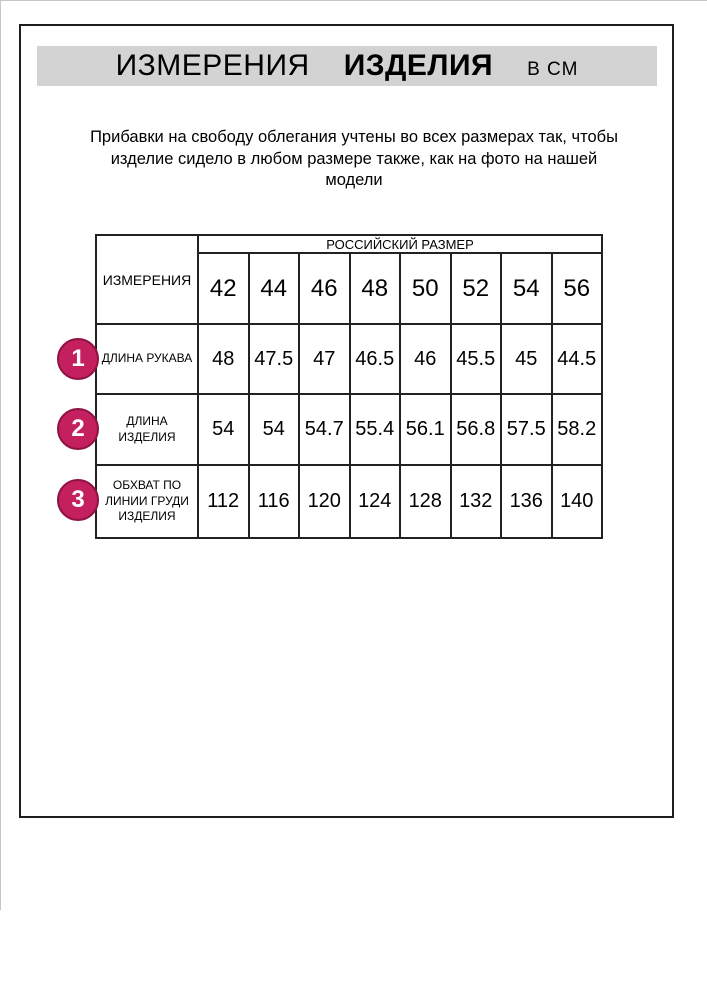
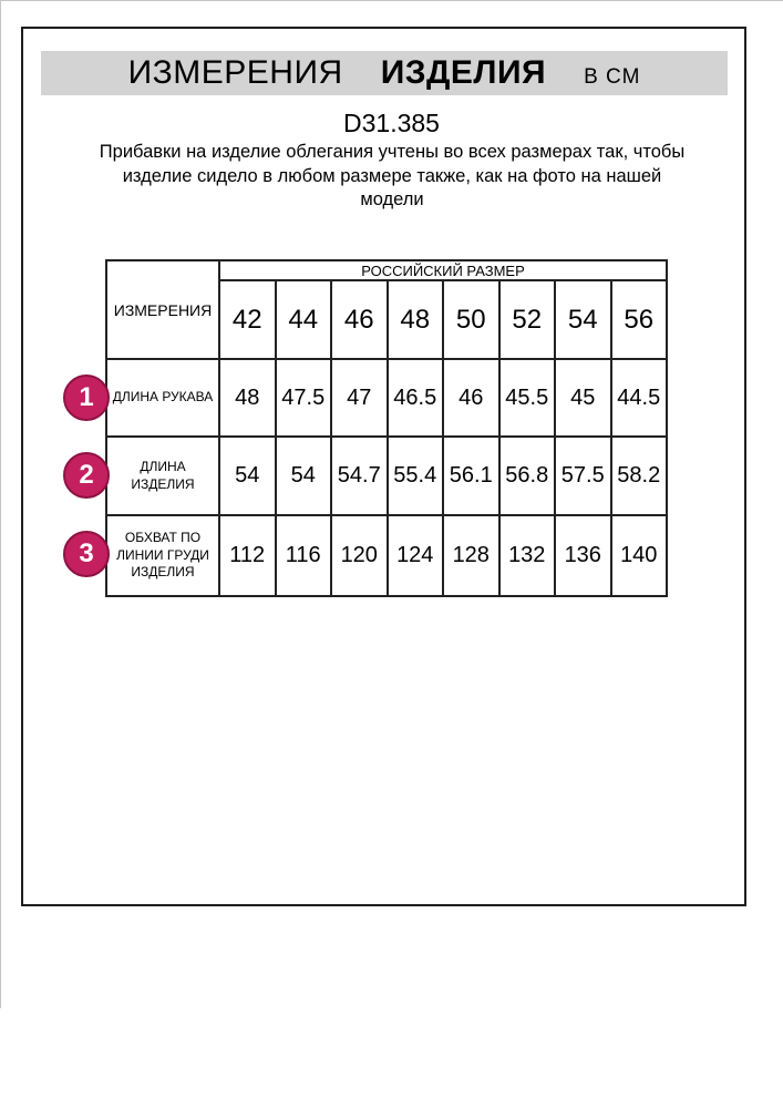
  ИЗМЕРЕНИЯ
  ИЗДЕЛИЯ
  В СМ
+ D31.385
- Прибавки на свободу облегания учтены во всех размерах так, чтобы изделие сидело в любом размере также, как на фото на нашей модели
+ Прибавки на изделие облегания учтены во всех размерах так, чтобы изделие сидело в любом размере также, как на фото на нашей модели
  ИЗМЕРЕНИЯ	РОССИЙСКИЙ РАЗМЕР
  42	44	46	48	50	52	54	56
  ДЛИНА РУКАВА	48	47.5	47	46.5	46	45.5	45	44.5
  ДЛИНА ИЗДЕЛИЯ	54	54	54.7	55.4	56.1	56.8	57.5	58.2
  ОБХВАТ ПО ЛИНИИ ГРУДИ ИЗДЕЛИЯ	112	116	120	124	128	132	136	140
  1
  2
  3
